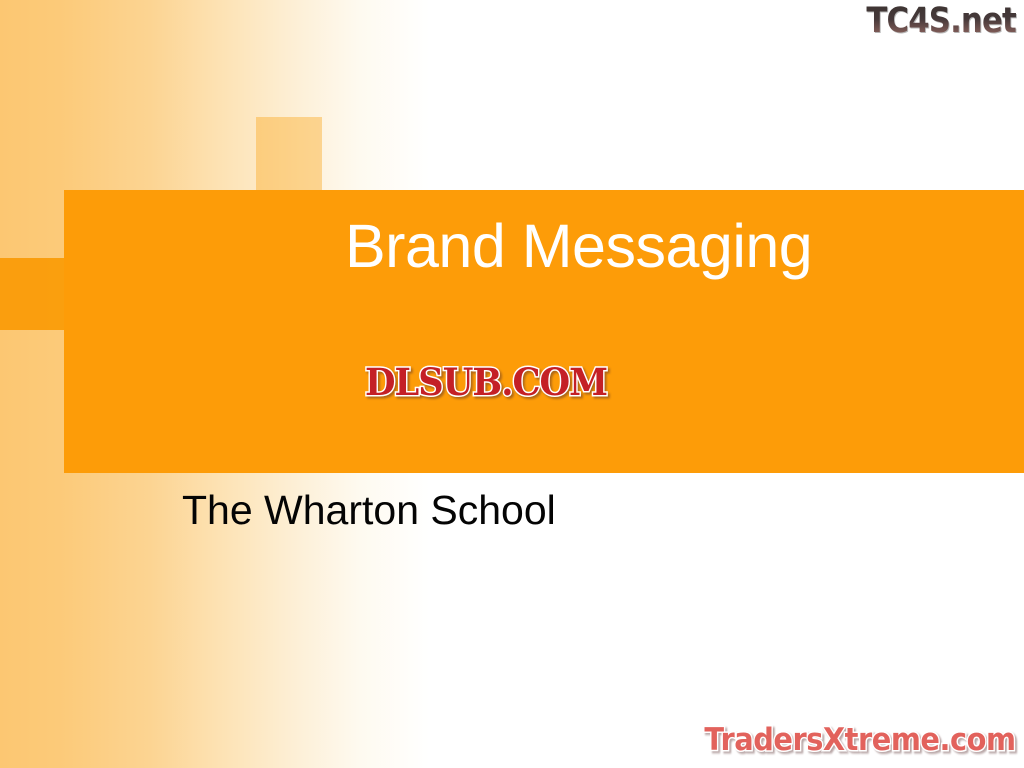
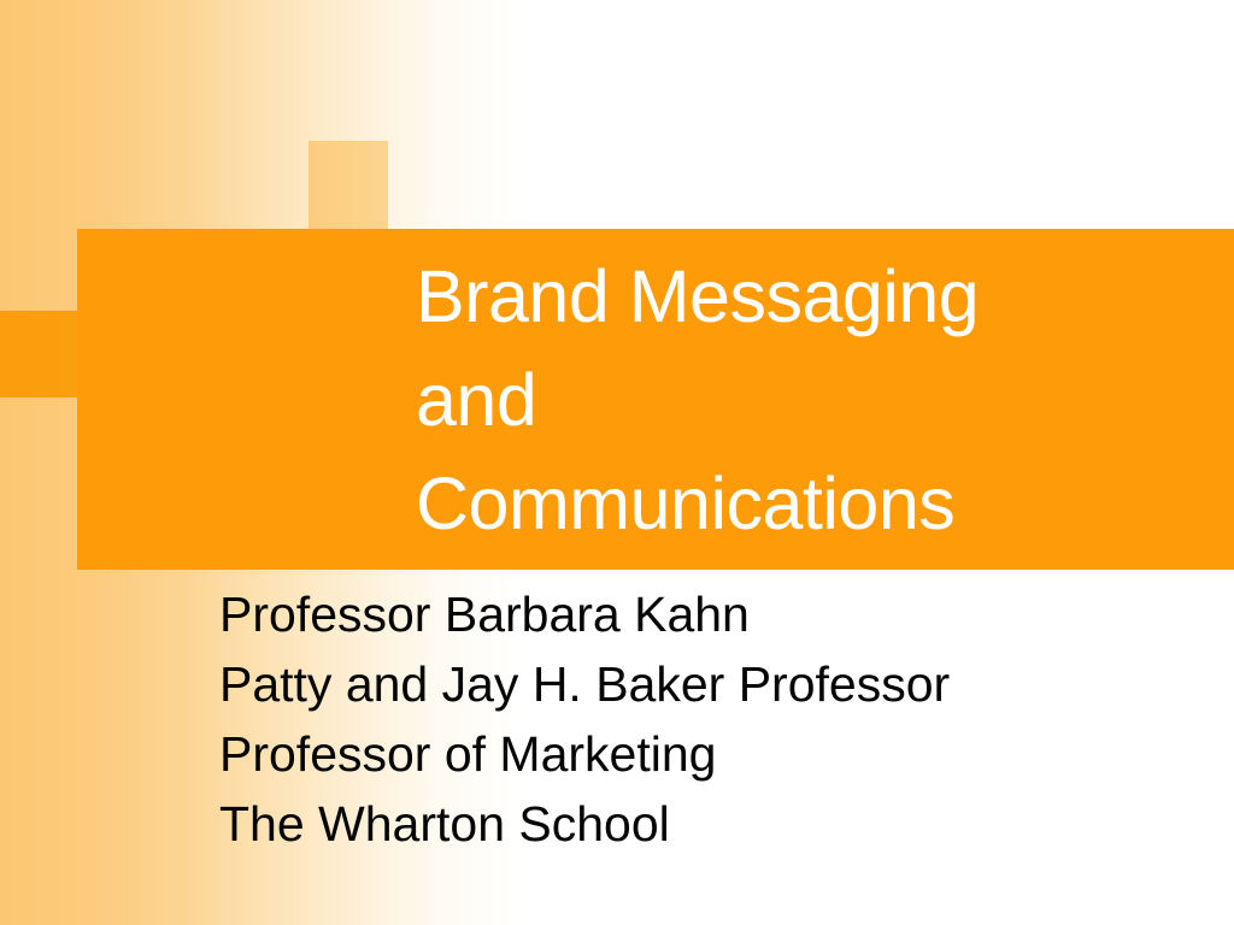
  Brand Messaging
+ and
+ Communications
+ Professor Barbara Kahn
+ Patty and Jay H. Baker Professor
+ Professor of Marketing
  The Wharton School
- TC4S.net
- DLSUB.COM
- TradersXtreme.com
